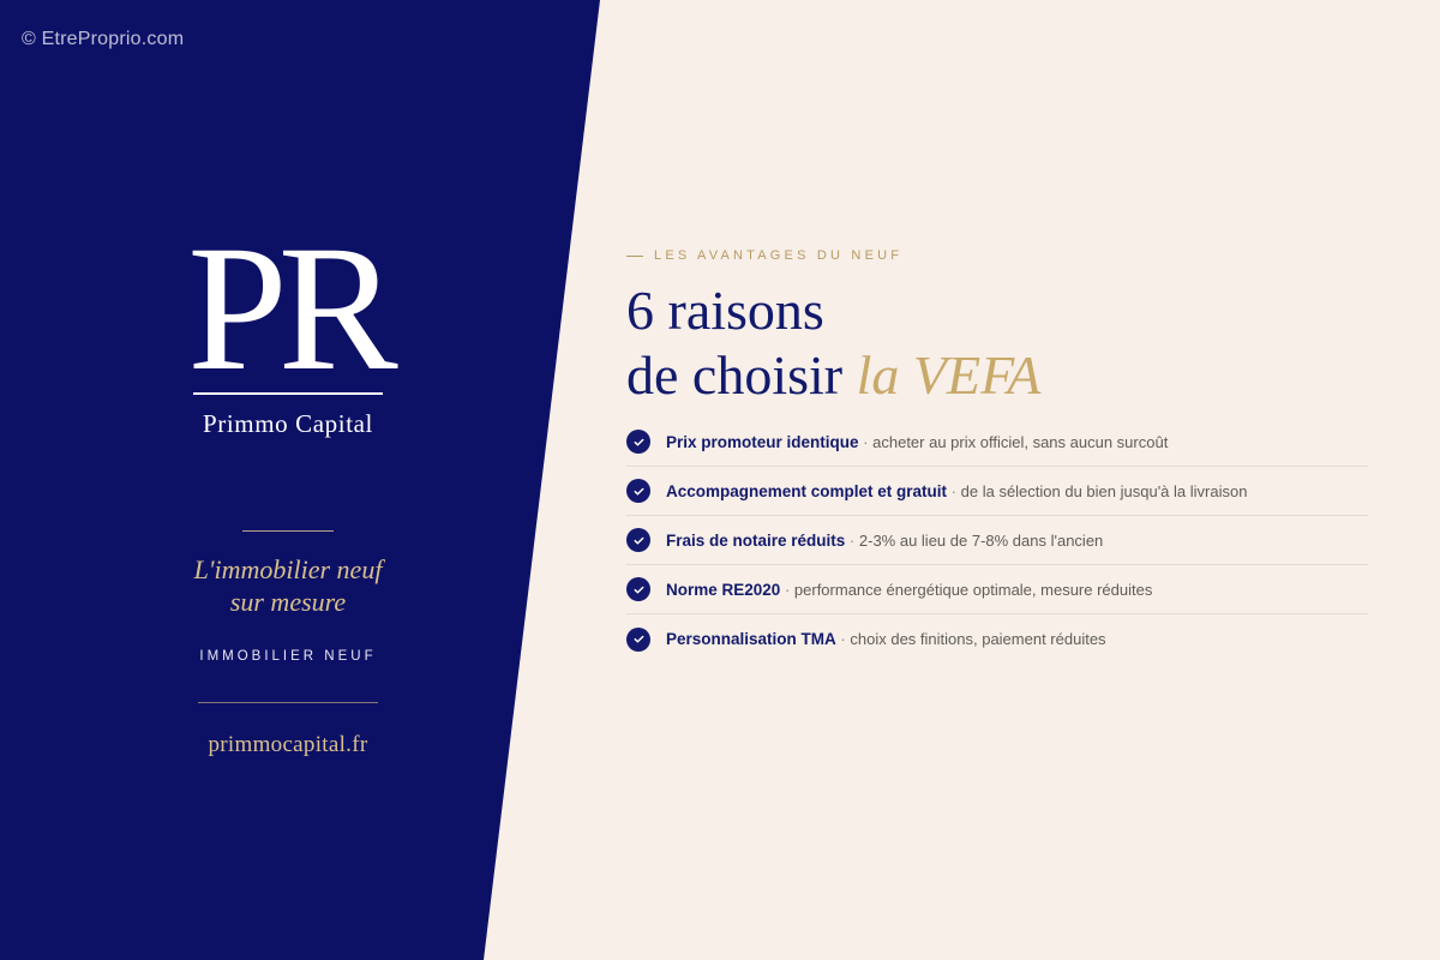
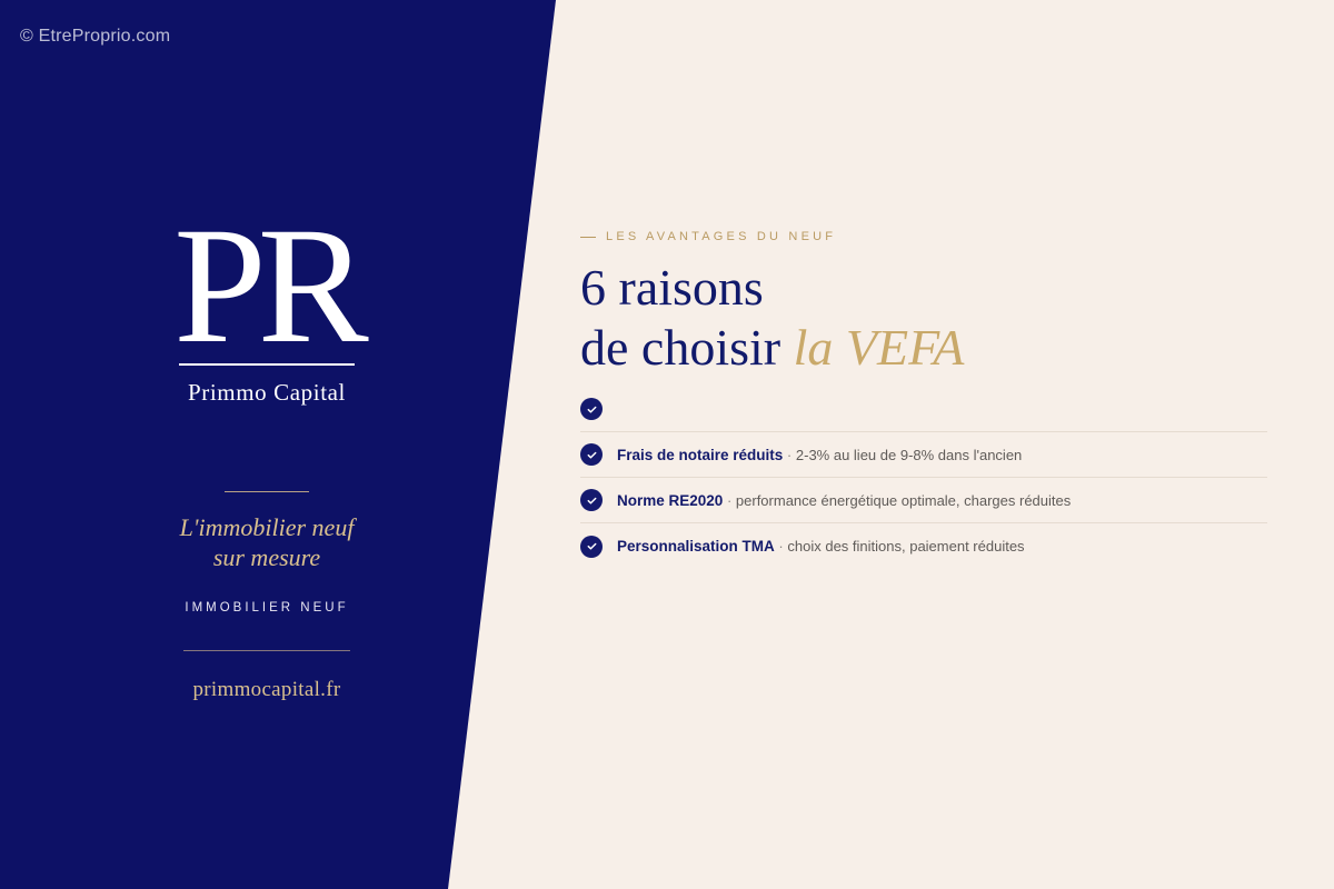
  © EtreProprio.com
  PR
  Primmo Capital
  L'immobilier neuf
  sur mesure
  IMMOBILIER NEUF
  primmocapital.fr
  LES AVANTAGES DU NEUF
  6 raisons
  de choisir la VEFA
- Prix promoteur identique · acheter au prix officiel, sans aucun surcoût
- Accompagnement complet et gratuit · de la sélection du bien jusqu'à la livraison
- Frais de notaire réduits · 2-3% au lieu de 7-8% dans l'ancien
+ Frais de notaire réduits · 2-3% au lieu de 9-8% dans l'ancien
- Norme RE2020 · performance énergétique optimale, mesure réduites
+ Norme RE2020 · performance énergétique optimale, charges réduites
  Personnalisation TMA · choix des finitions, paiement réduites
